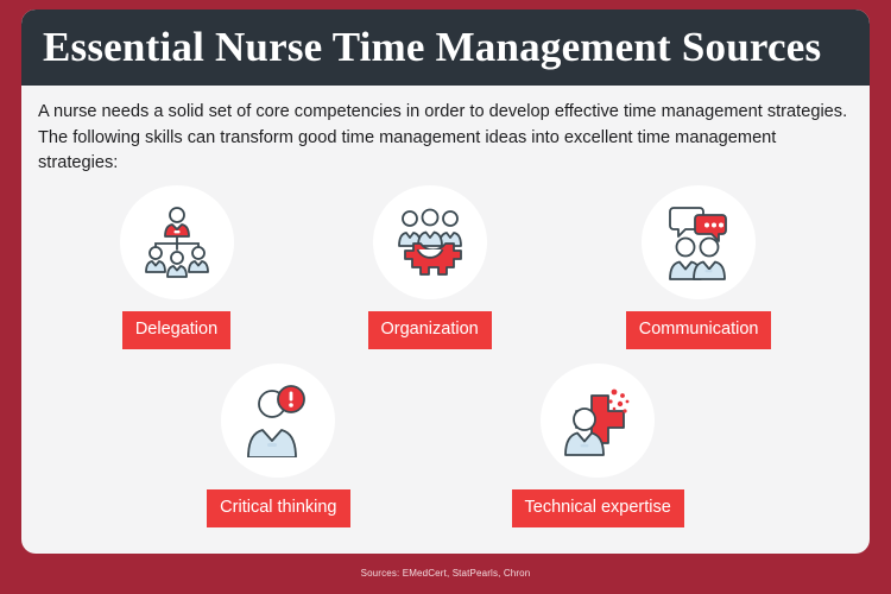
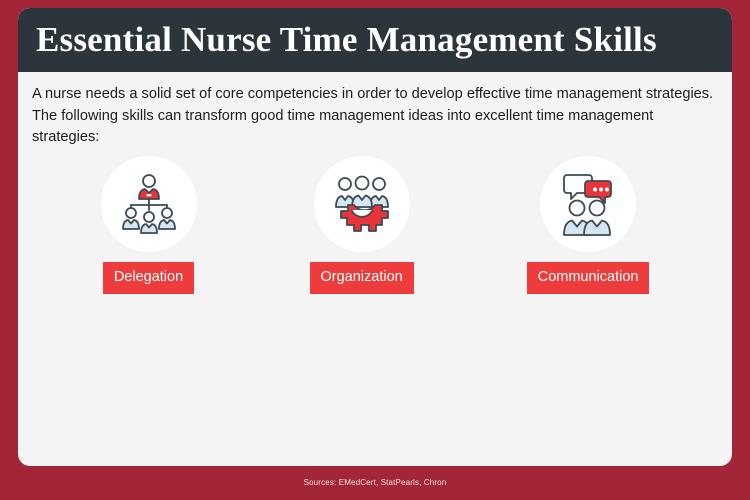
- Essential Nurse Time Management Sources
+ Essential Nurse Time Management Skills
  A nurse needs a solid set of core competencies in order to develop effective time management strategies. The following skills can transform good time management ideas into excellent time management strategies:
  Delegation
  Organization
  Communication
- Critical thinking
- Technical expertise
  Sources: EMedCert, StatPearls, Chron
